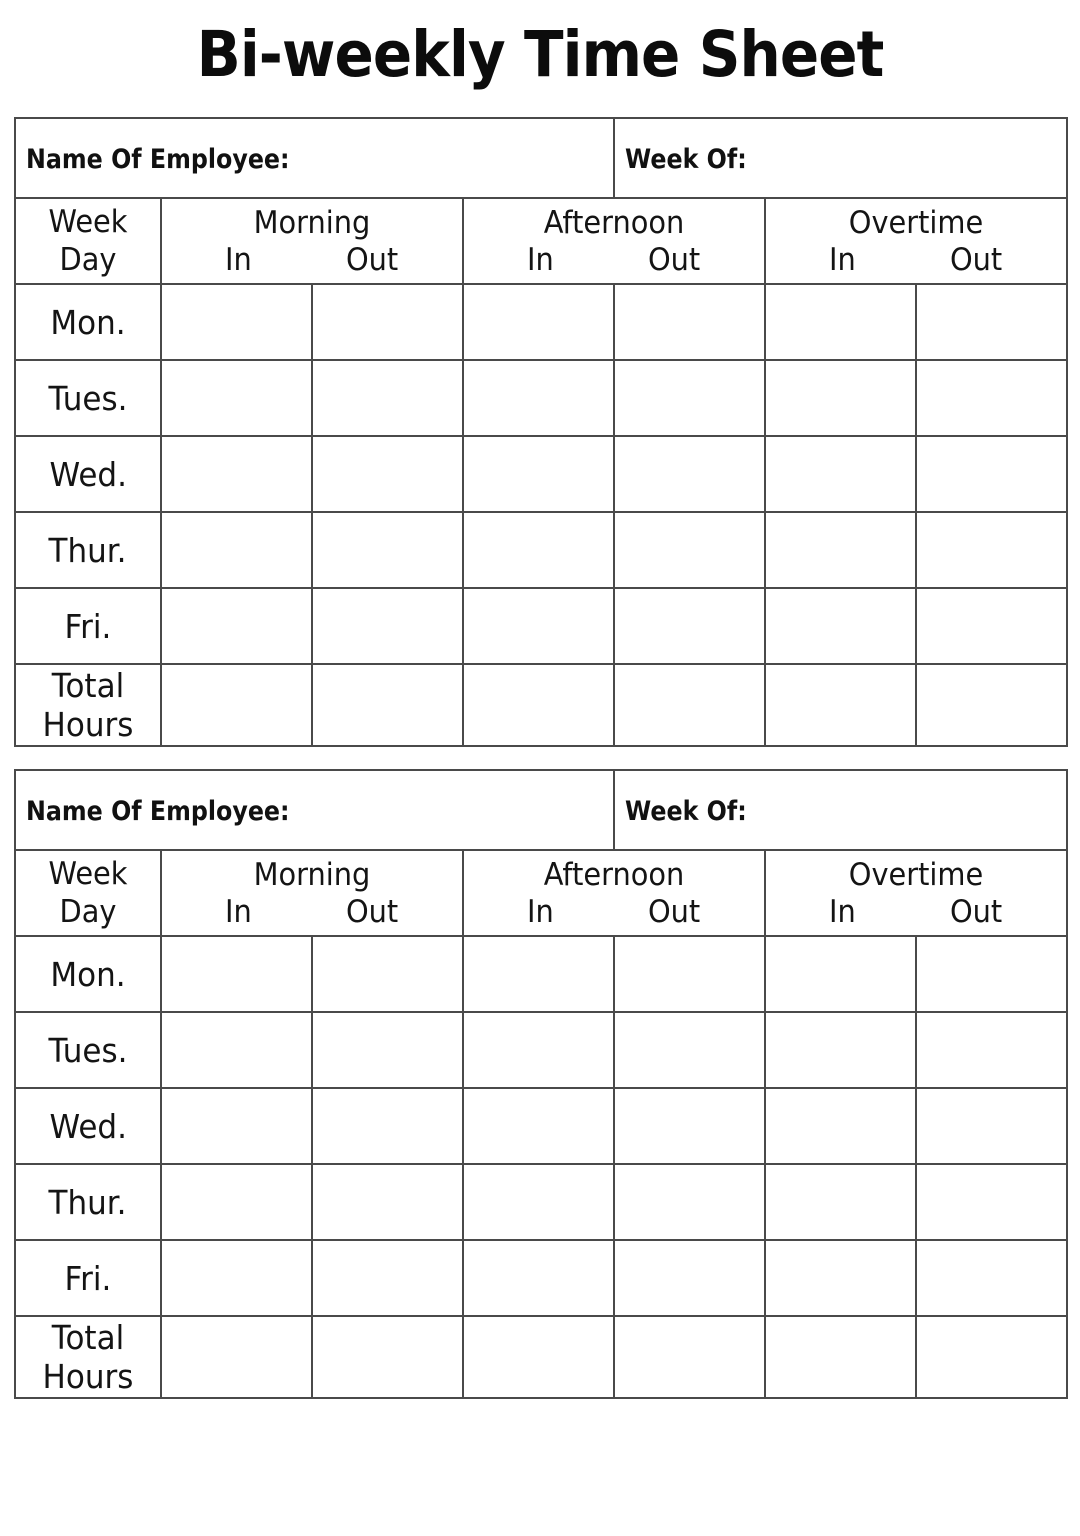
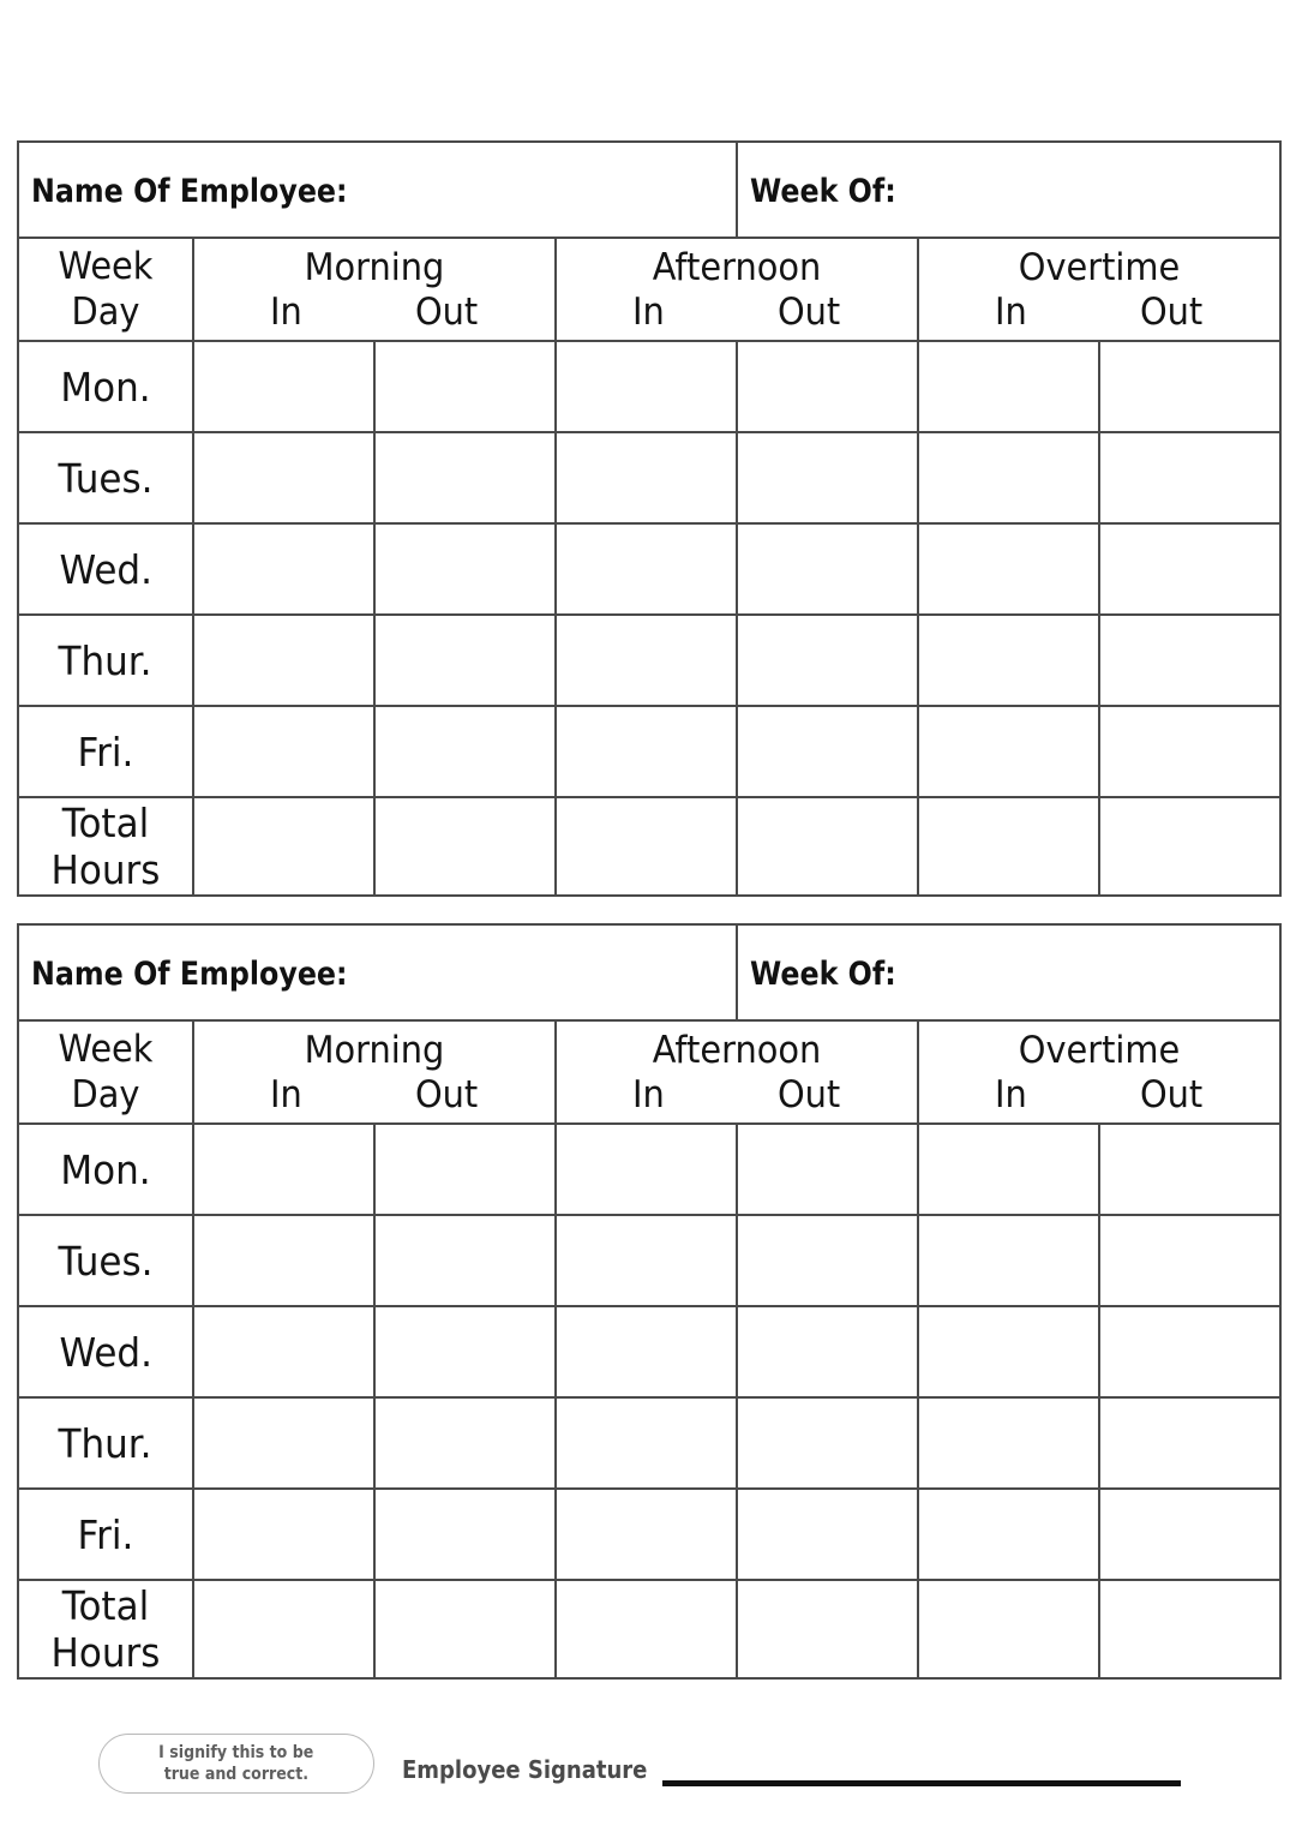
- Bi-weekly Time Sheet
  Name Of Employee:	Week Of:
  Week Day	Morning In Out	Afternoon In Out	Overtime In Out
  Mon.
  Tues.
  Wed.
  Thur.
  Fri.
  Total Hours
  Name Of Employee:	Week Of:
  Week Day	Morning In Out	Afternoon In Out	Overtime In Out
  Mon.
  Tues.
  Wed.
  Thur.
  Fri.
  Total Hours
+ I signify this to be
+ true and correct.
+ Employee Signature
